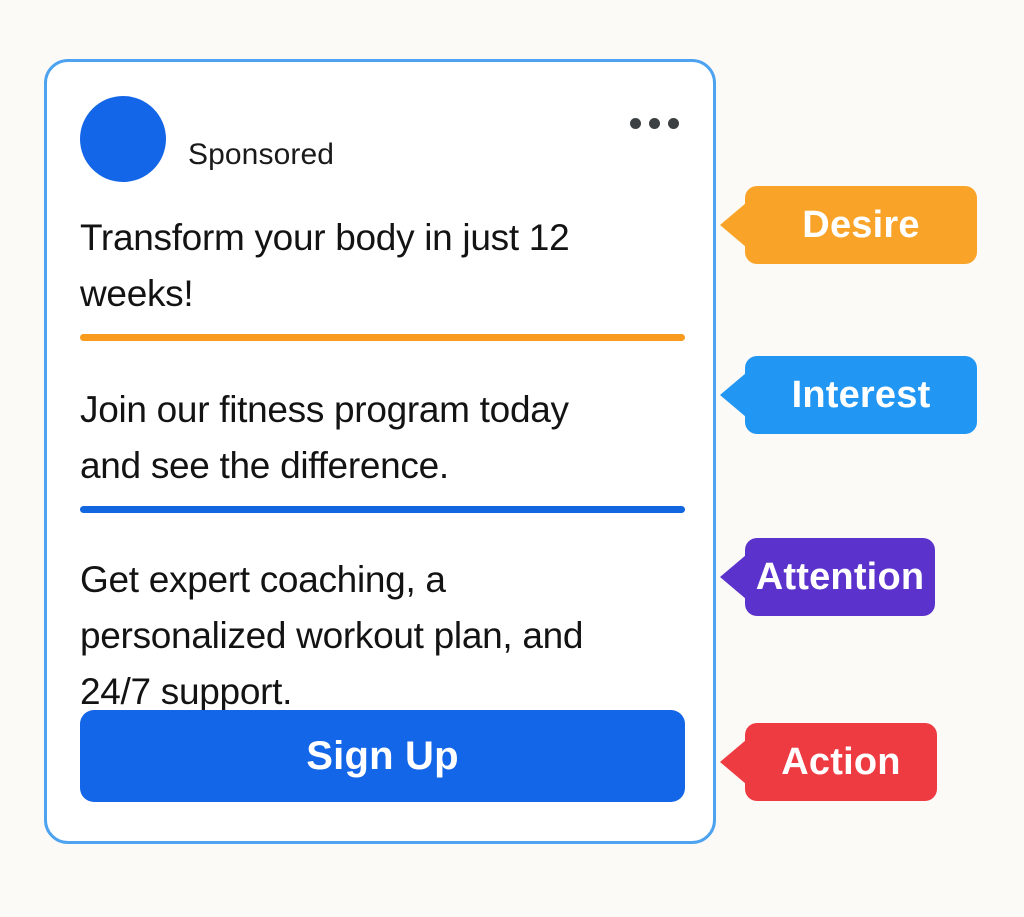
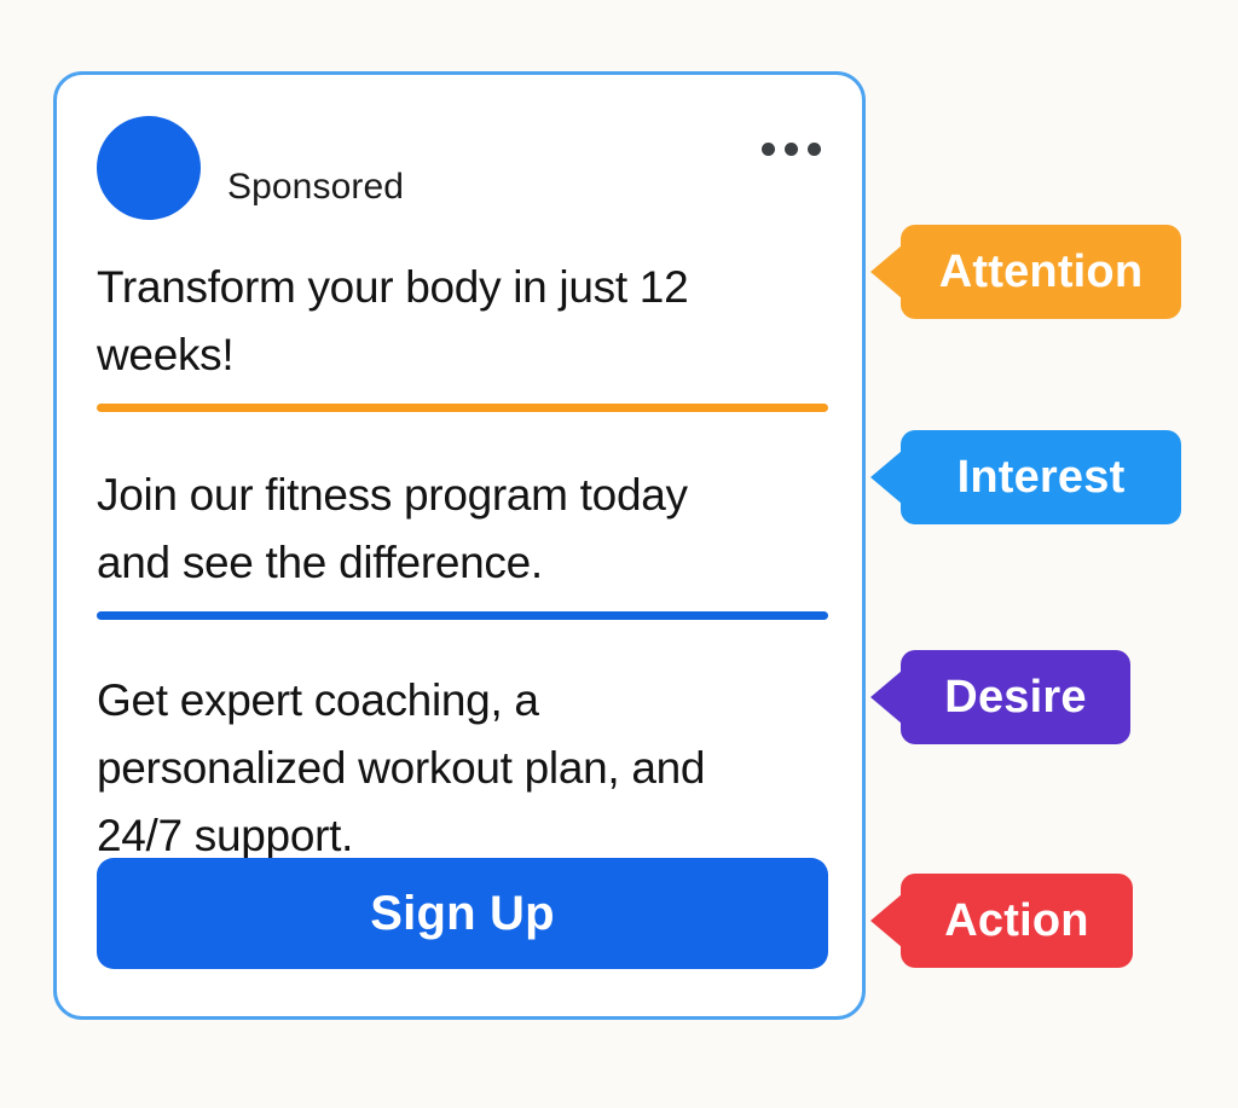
  Sponsored
  Transform your body in just 12 weeks!
  Join our fitness program today
  and see the difference.
  Get expert coaching, a
  personalized workout plan, and
  24/7 support.
  Sign Up
- Desire
+ Attention
  Interest
- Attention
+ Desire
  Action
